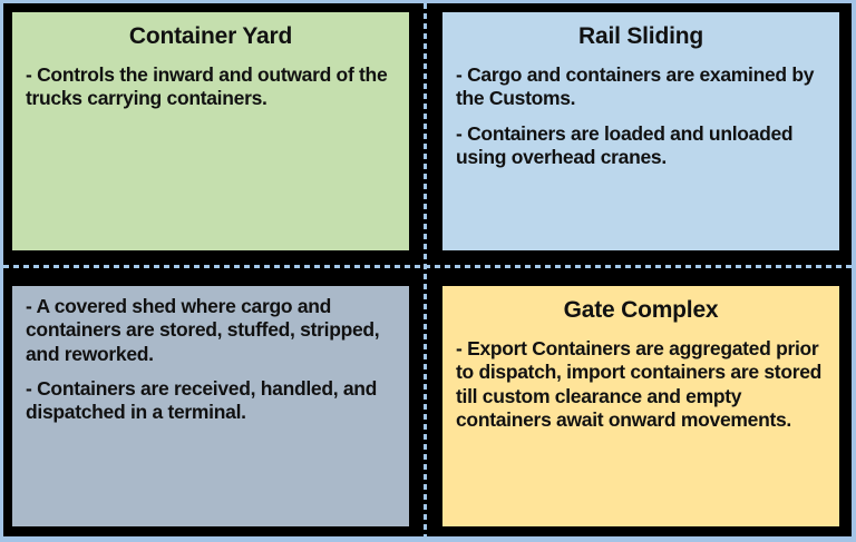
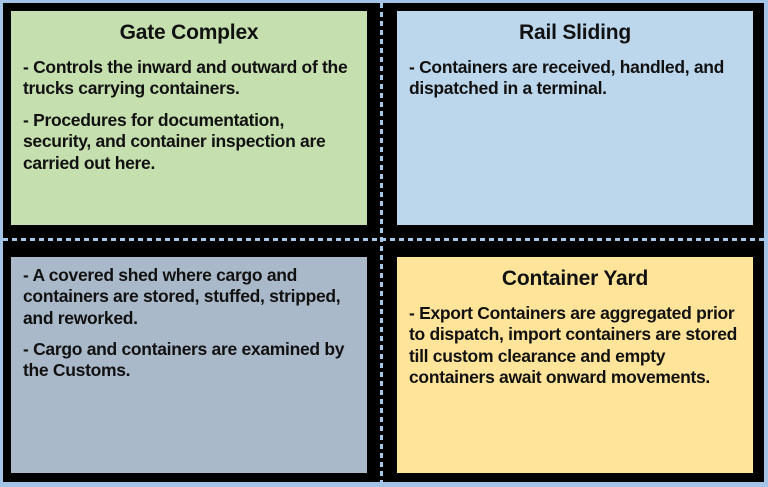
- Container Yard
+ Gate Complex
  - Controls the inward and outward of the trucks carrying containers.
+ - Procedures for documentation, security, and container inspection are carried out here.
  Rail Sliding
- - Cargo and containers are examined by the Customs.
+ - Containers are received, handled, and dispatched in a terminal.
- - Containers are loaded and unloaded using overhead cranes.
  - A covered shed where cargo and containers are stored, stuffed, stripped, and reworked.
- - Containers are received, handled, and dispatched in a terminal.
+ - Cargo and containers are examined by the Customs.
- Gate Complex
+ Container Yard
  - Export Containers are aggregated prior to dispatch, import containers are stored till custom clearance and empty containers await onward movements.
